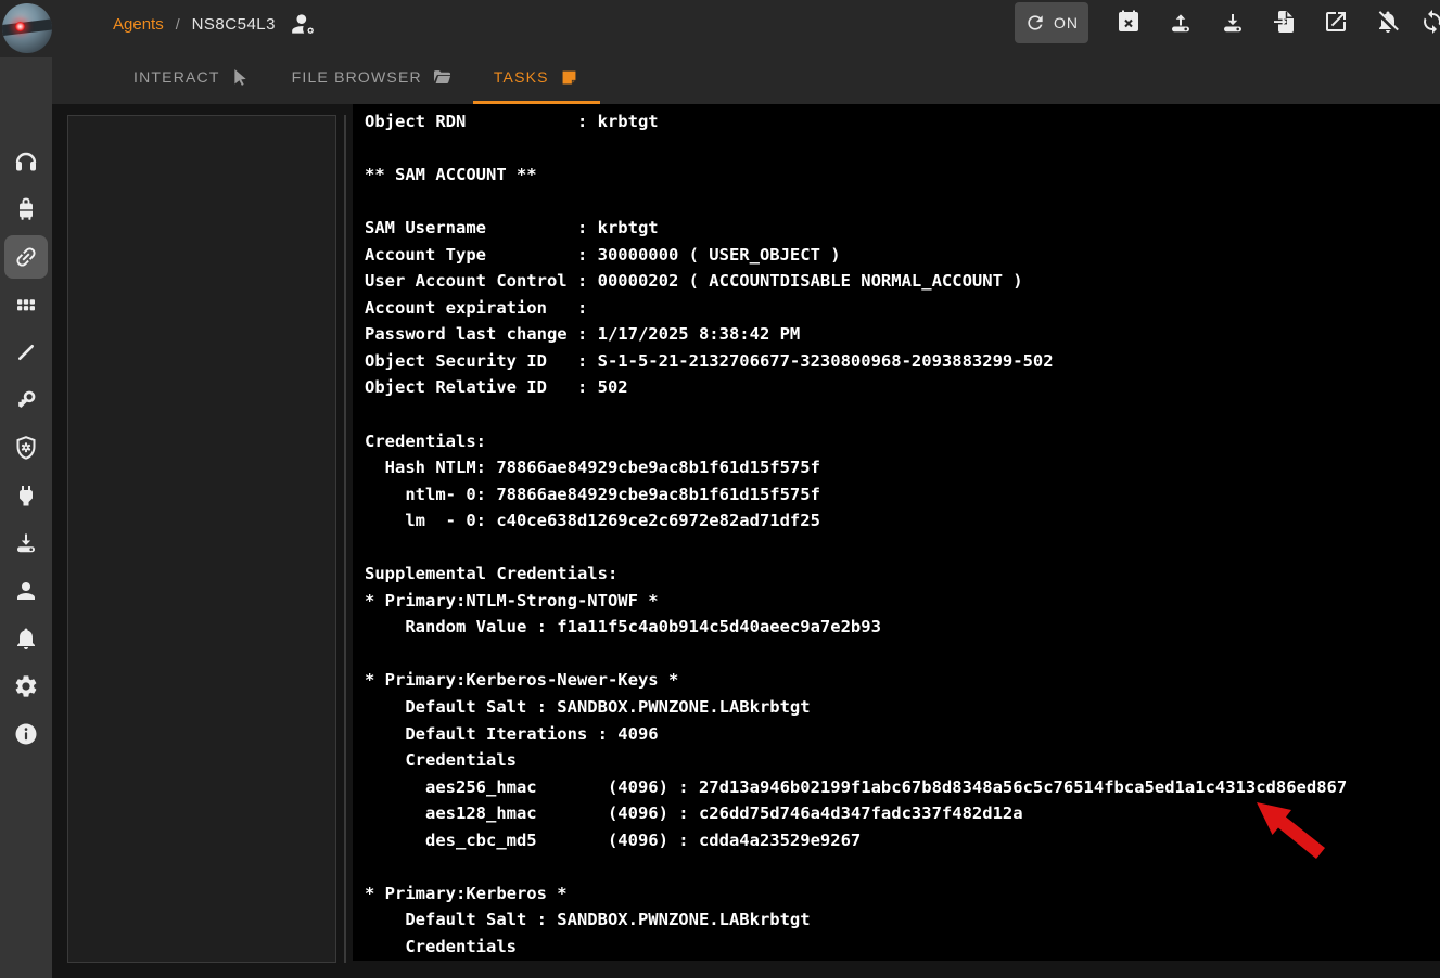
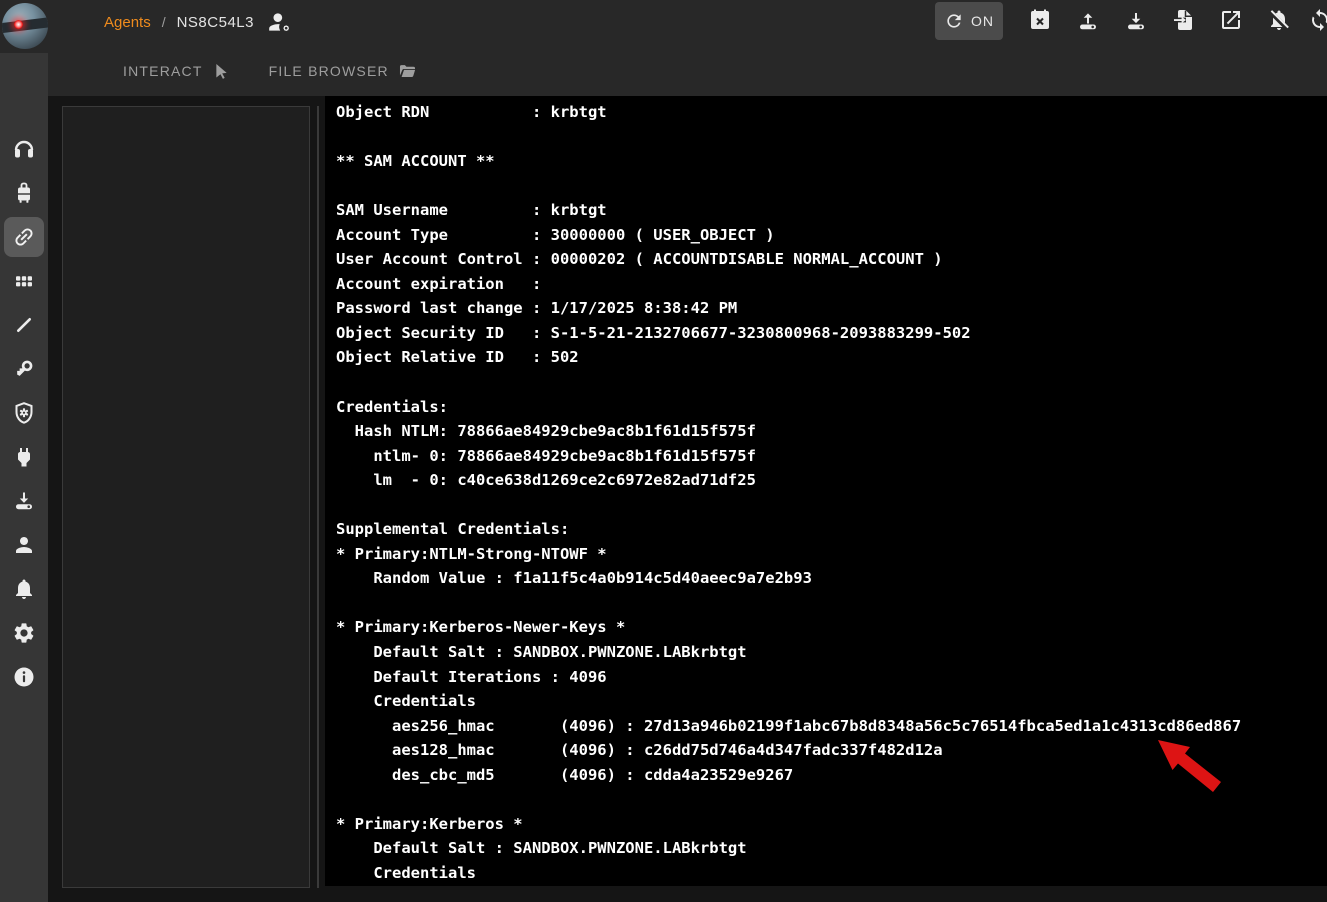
  Agents
  /
  NS8C54L3
  ON
  INTERACT
  FILE BROWSER
- TASKS
  Object RDN : krbtgt
  ** SAM ACCOUNT **
  SAM Username : krbtgt
  Account Type : 30000000 ( USER_OBJECT )
  User Account Control : 00000202 ( ACCOUNTDISABLE NORMAL_ACCOUNT )
  Account expiration :
  Password last change : 1/17/2025 8:38:42 PM
  Object Security ID : S-1-5-21-2132706677-3230800968-2093883299-502
  Object Relative ID : 502
  Credentials:
  Hash NTLM: 78866ae84929cbe9ac8b1f61d15f575f
  ntlm- 0: 78866ae84929cbe9ac8b1f61d15f575f
  lm - 0: c40ce638d1269ce2c6972e82ad71df25
  Supplemental Credentials:
  * Primary:NTLM-Strong-NTOWF *
  Random Value : f1a11f5c4a0b914c5d40aeec9a7e2b93
  * Primary:Kerberos-Newer-Keys *
  Default Salt : SANDBOX.PWNZONE.LABkrbtgt
  Default Iterations : 4096
  Credentials
  aes256_hmac (4096) : 27d13a946b02199f1abc67b8d8348a56c5c76514fbca5ed1a1c4313cd86ed867
  aes128_hmac (4096) : c26dd75d746a4d347fadc337f482d12a
  des_cbc_md5 (4096) : cdda4a23529e9267
  * Primary:Kerberos *
  Default Salt : SANDBOX.PWNZONE.LABkrbtgt
  Credentials
